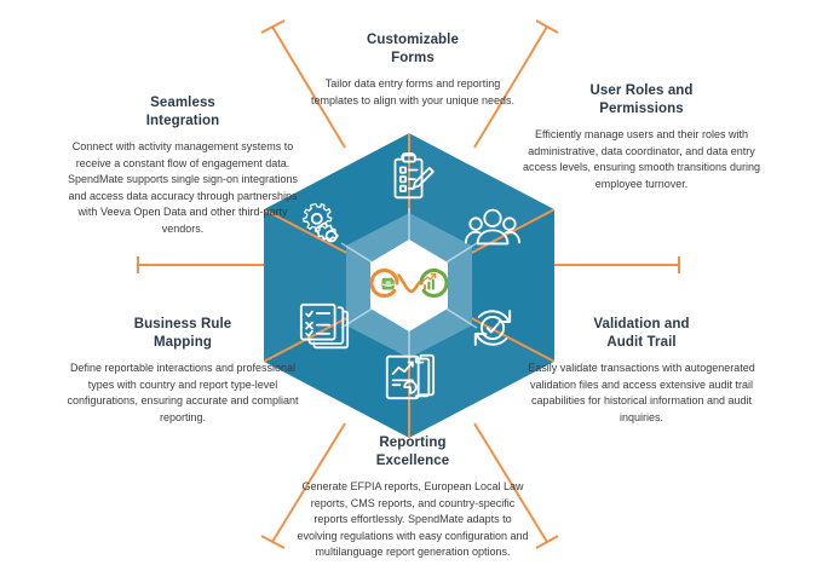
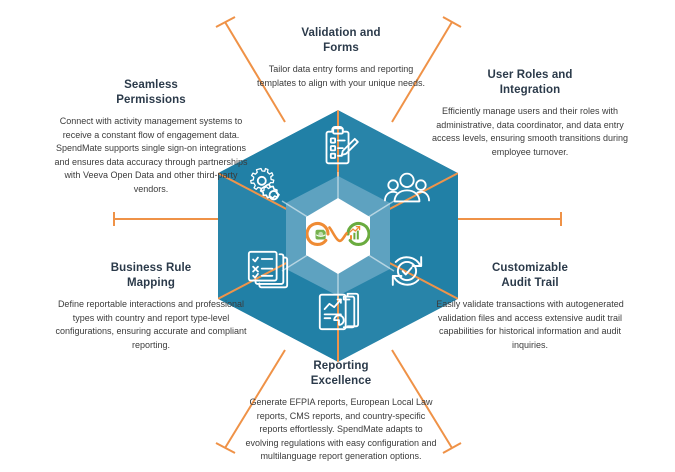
- Customizable
+ Validation and
  Forms
  Tailor data entry forms and reporting templates to align with your unique needs.
  User Roles and
- Permissions
+ Integration
  Efficiently manage users and their roles with administrative, data coordinator, and data entry access levels, ensuring smooth transitions during employee turnover.
- Validation and
+ Customizable
  Audit Trail
  Easily validate transactions with autogenerated validation files and access extensive audit trail capabilities for historical information and audit inquiries.
  Reporting
  Excellence
  Generate EFPIA reports, European Local Law reports, CMS reports, and country-specific reports effortlessly. SpendMate adapts to evolving regulations with easy configuration and multilanguage report generation options.
  Business Rule
  Mapping
  Define reportable interactions and professional types with country and report type-level configurations, ensuring accurate and compliant reporting.
  Seamless
- Integration
+ Permissions
- Connect with activity management systems to receive a constant flow of engagement data. SpendMate supports single sign-on integrations and access data accuracy through partnerships with Veeva Open Data and other third-party vendors.
+ Connect with activity management systems to receive a constant flow of engagement data. SpendMate supports single sign-on integrations and ensures data accuracy through partnerships with Veeva Open Data and other third-party vendors.
